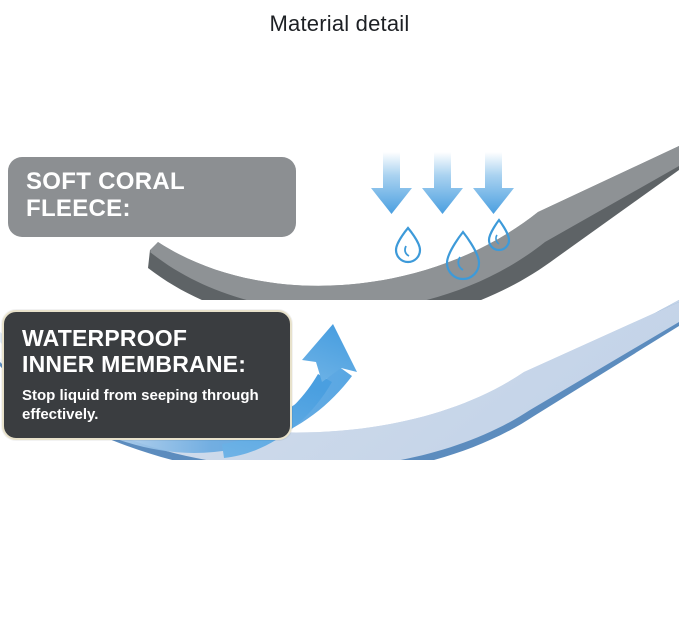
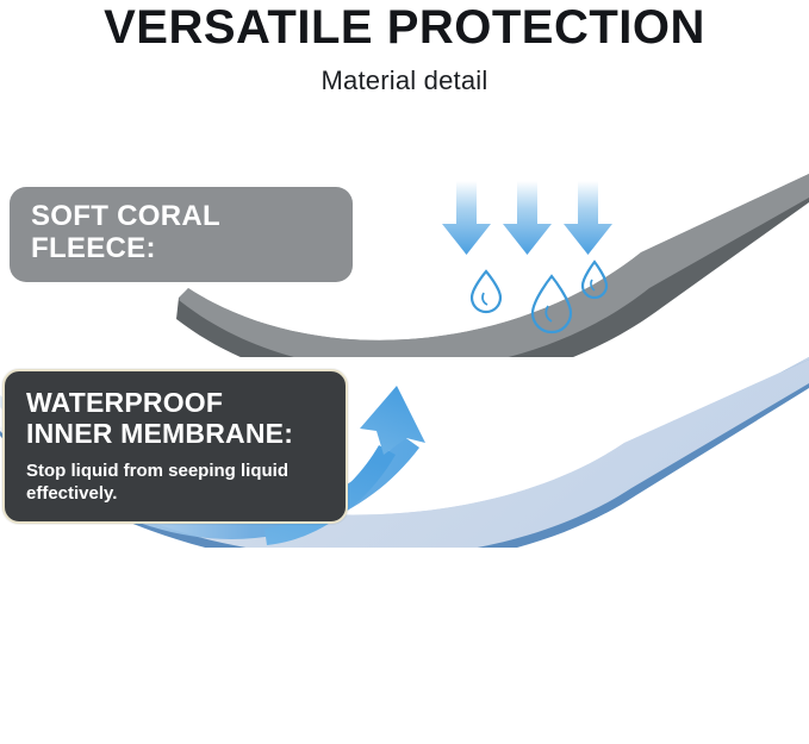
+ VERSATILE PROTECTION
  Material detail
  SOFT CORAL FLEECE:
  WATERPROOF
  INNER MEMBRANE:
- Stop liquid from seeping through
+ Stop liquid from seeping liquid
  effectively.
